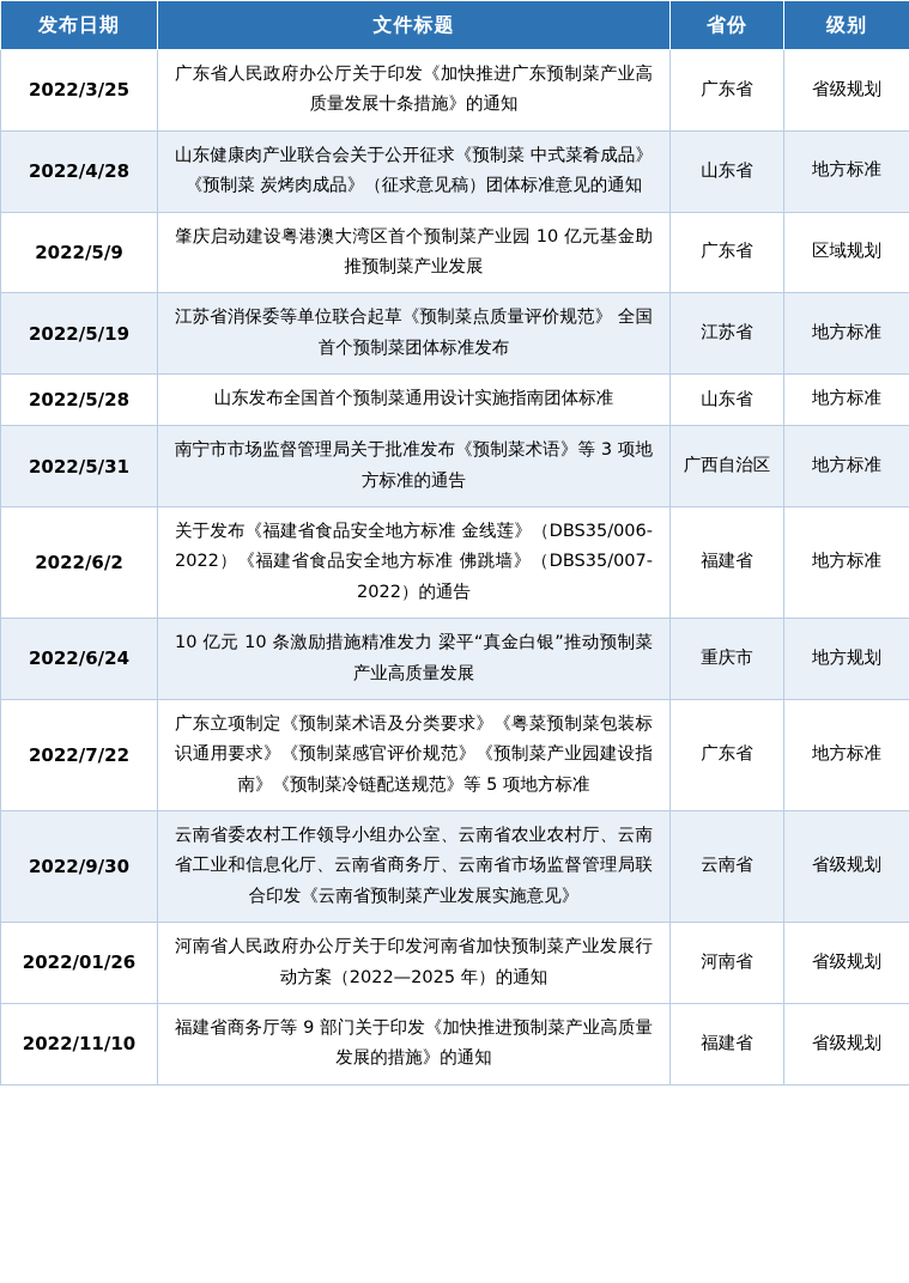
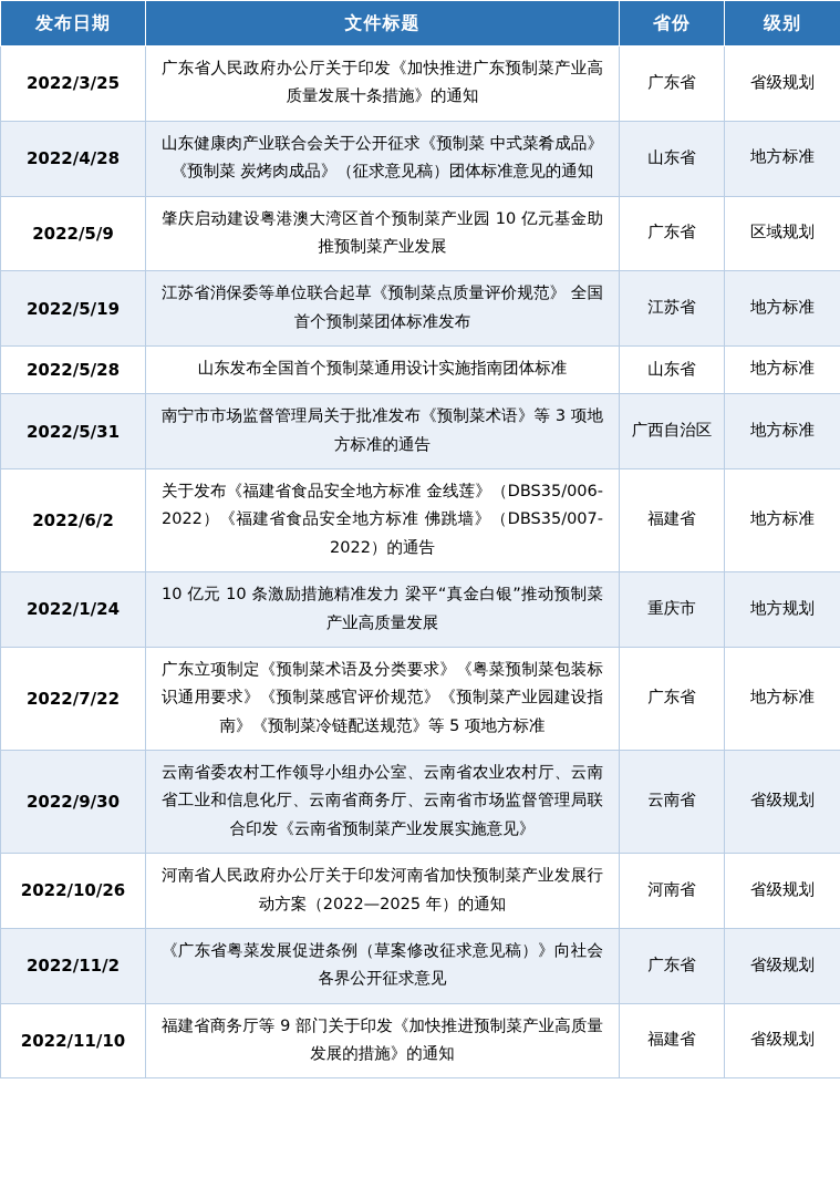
  发布日期	文件标题	省份	级别
  2022/3/25	广东省人民政府办公厅关于印发《加快推进广东预制菜产业高质量发展十条措施》的通知	广东省	省级规划
  2022/4/28	山东健康肉产业联合会关于公开征求《预制菜 中式菜肴成品》《预制菜 炭烤肉成品》（征求意见稿）团体标准意见的通知	山东省	地方标准
  2022/5/9	肇庆启动建设粤港澳大湾区首个预制菜产业园 10 亿元基金助推预制菜产业发展	广东省	区域规划
  2022/5/19	江苏省消保委等单位联合起草《预制菜点质量评价规范》 全国首个预制菜团体标准发布	江苏省	地方标准
  2022/5/28	山东发布全国首个预制菜通用设计实施指南团体标准	山东省	地方标准
  2022/5/31	南宁市市场监督管理局关于批准发布《预制菜术语》等 3 项地方标准的通告	广西自治区	地方标准
  2022/6/2	关于发布《福建省食品安全地方标准 金线莲》（DBS35/006-2022）《福建省食品安全地方标准 佛跳墙》（DBS35/007-2022）的通告	福建省	地方标准
- 2022/6/24	10 亿元 10 条激励措施精准发力 梁平“真金白银”推动预制菜产业高质量发展	重庆市	地方规划
+ 2022/1/24	10 亿元 10 条激励措施精准发力 梁平“真金白银”推动预制菜产业高质量发展	重庆市	地方规划
  2022/7/22	广东立项制定《预制菜术语及分类要求》《粤菜预制菜包装标识通用要求》《预制菜感官评价规范》《预制菜产业园建设指南》《预制菜冷链配送规范》等 5 项地方标准	广东省	地方标准
  2022/9/30	云南省委农村工作领导小组办公室、云南省农业农村厅、云南省工业和信息化厅、云南省商务厅、云南省市场监督管理局联合印发《云南省预制菜产业发展实施意见》	云南省	省级规划
- 2022/01/26	河南省人民政府办公厅关于印发河南省加快预制菜产业发展行动方案（2022—2025 年）的通知	河南省	省级规划
+ 2022/10/26	河南省人民政府办公厅关于印发河南省加快预制菜产业发展行动方案（2022—2025 年）的通知	河南省	省级规划
+ 2022/11/2	《广东省粤菜发展促进条例（草案修改征求意见稿）》向社会各界公开征求意见	广东省	省级规划
  2022/11/10	福建省商务厅等 9 部门关于印发《加快推进预制菜产业高质量发展的措施》的通知	福建省	省级规划
